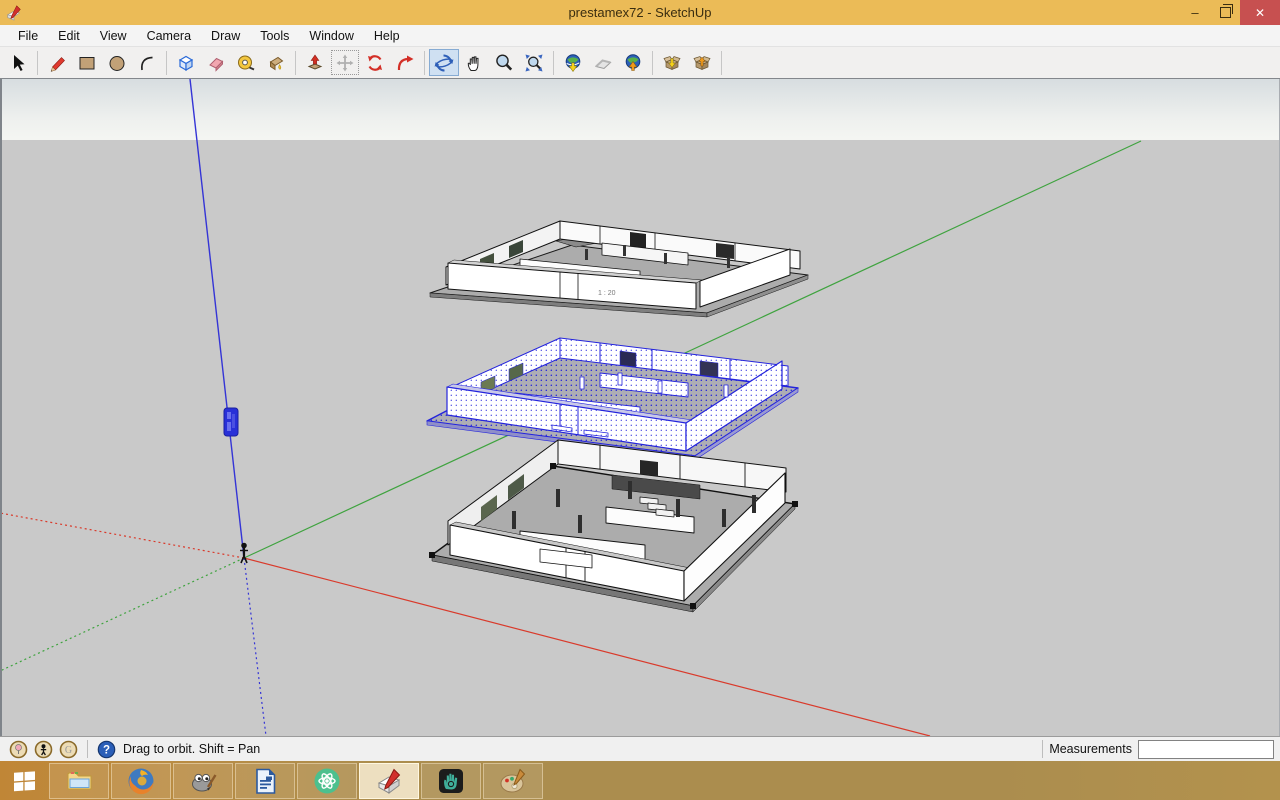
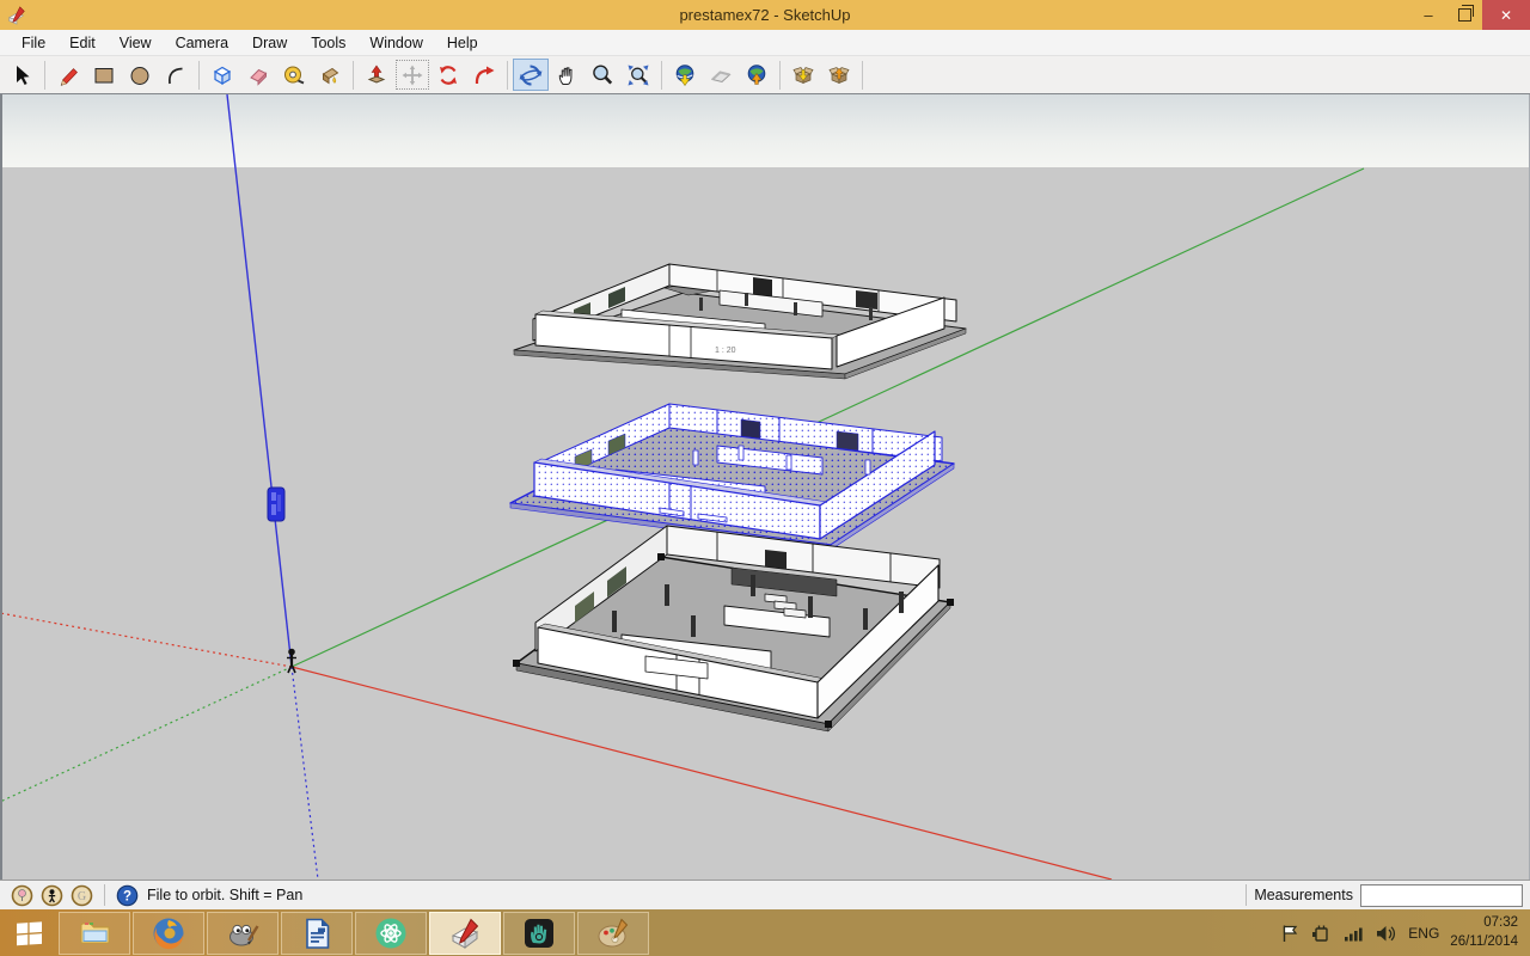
  prestamex72 - SketchUp
  –
  ✕
  File
  Edit
  View
  Camera
  Draw
  Tools
  Window
  Help
  G
  ?
- Drag to orbit. Shift = Pan
+ File to orbit. Shift = Pan
  Measurements
+ ENG
+ 07:32
+ 26/11/2014
